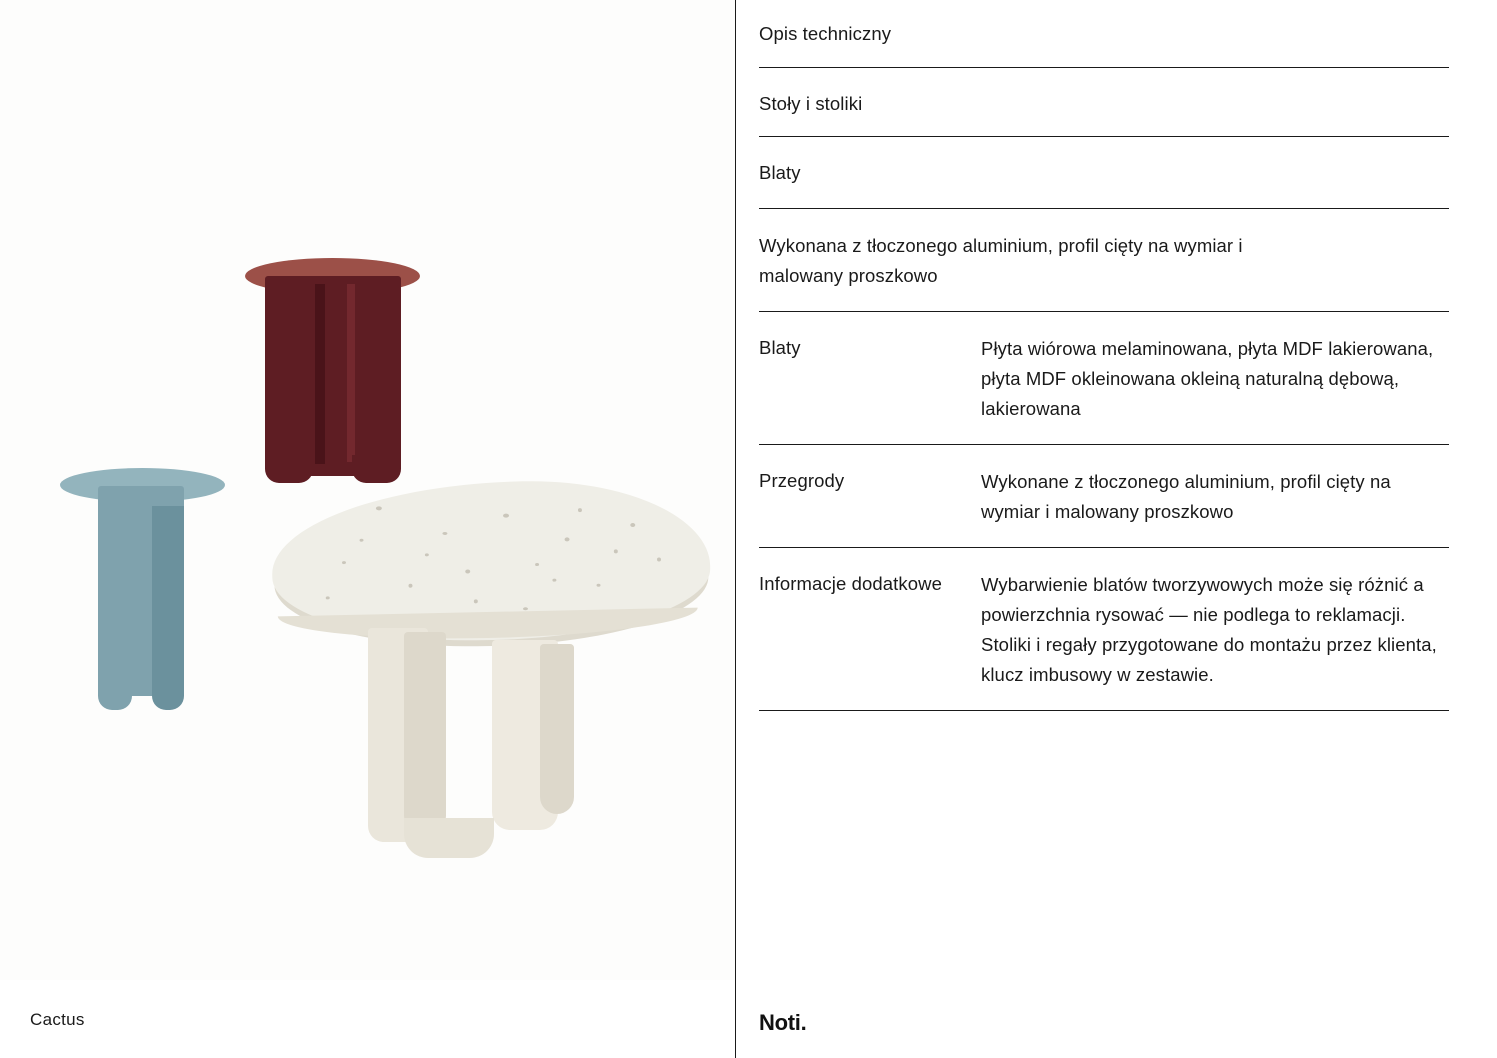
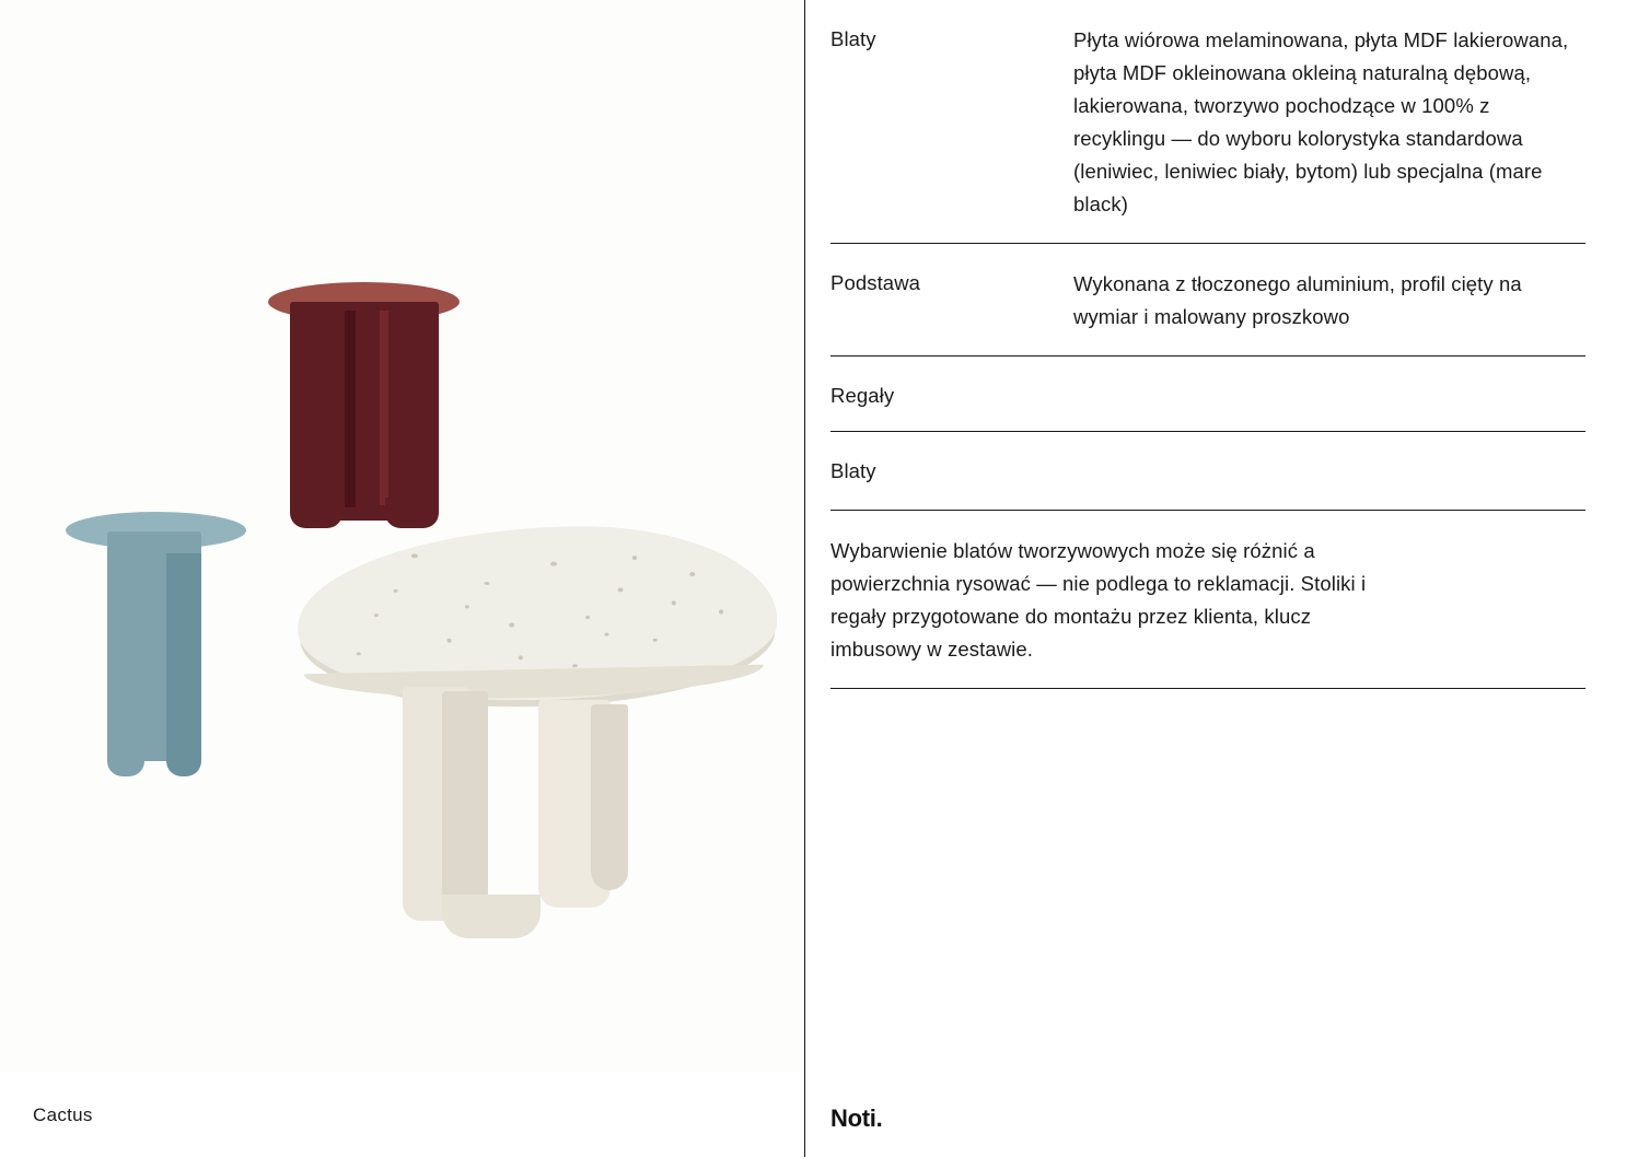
  Cactus
- Opis techniczny
- Stoły i stoliki
  Blaty
+ Płyta wiórowa melaminowana, płyta MDF lakierowana, płyta MDF okleinowana okleiną naturalną dębową, lakierowana, tworzywo pochodzące w 100% z recyklingu — do wyboru kolorystyka standardowa (leniwiec, leniwiec biały, bytom) lub specjalna (mare black)
+ Podstawa
  Wykonana z tłoczonego aluminium, profil cięty na wymiar i malowany proszkowo
+ Regały
  Blaty
- Płyta wiórowa melaminowana, płyta MDF lakierowana, płyta MDF okleinowana okleiną naturalną dębową, lakierowana
- Przegrody
- Wykonane z tłoczonego aluminium, profil cięty na wymiar i malowany proszkowo
- Informacje dodatkowe
  Wybarwienie blatów tworzywowych może się różnić a powierzchnia rysować — nie podlega to reklamacji. Stoliki i regały przygotowane do montażu przez klienta, klucz imbusowy w zestawie.
  Noti.
